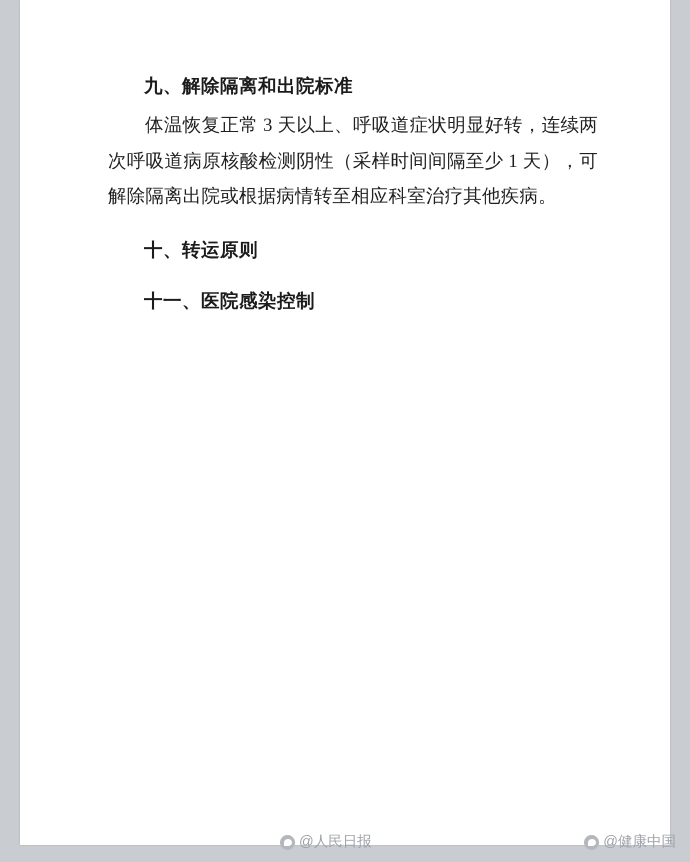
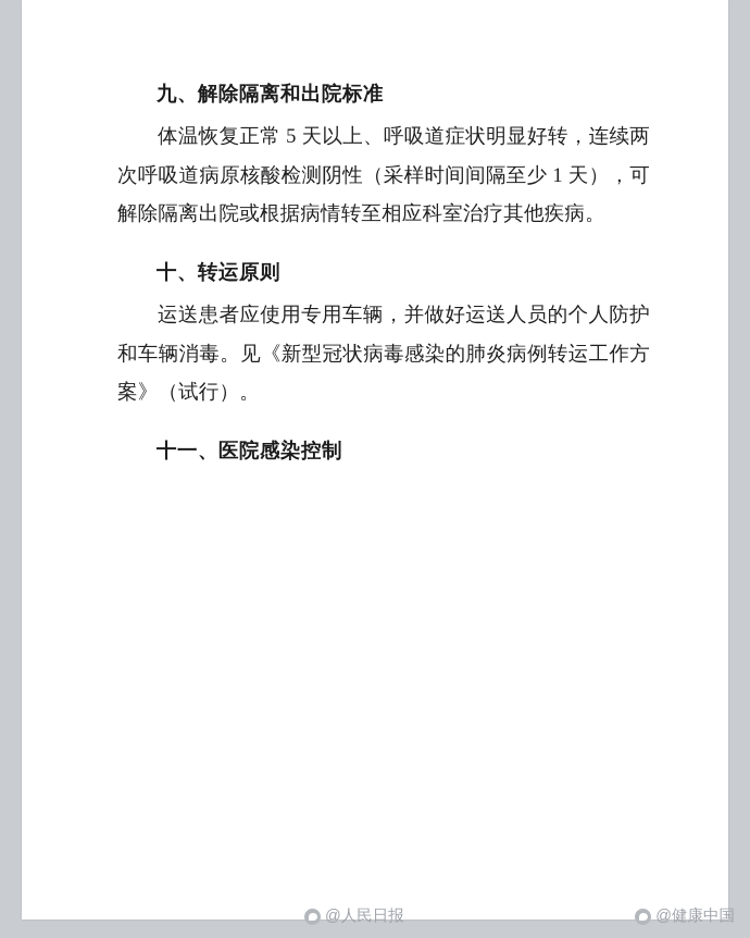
  九、解除隔离和出院标准
- 体温恢复正常 3 天以上、呼吸道症状明显好转，连续两次呼吸道病原核酸检测阴性（采样时间间隔至少 1 天），可解除隔离出院或根据病情转至相应科室治疗其他疾病。
+ 体温恢复正常 5 天以上、呼吸道症状明显好转，连续两次呼吸道病原核酸检测阴性（采样时间间隔至少 1 天），可解除隔离出院或根据病情转至相应科室治疗其他疾病。
  十、转运原则
+ 运送患者应使用专用车辆，并做好运送人员的个人防护和车辆消毒。见《新型冠状病毒感染的肺炎病例转运工作方案》（试行）。
  十一、医院感染控制
  @人民日报
  @健康中国
